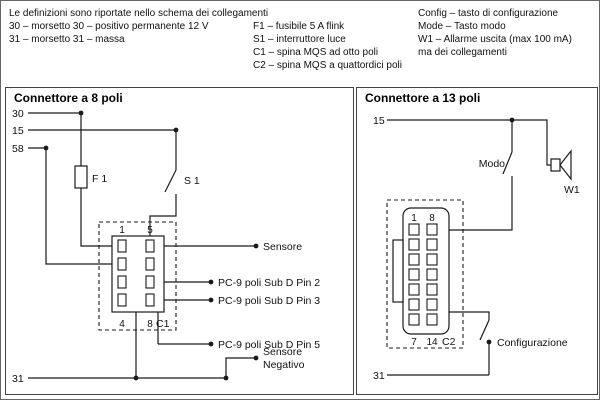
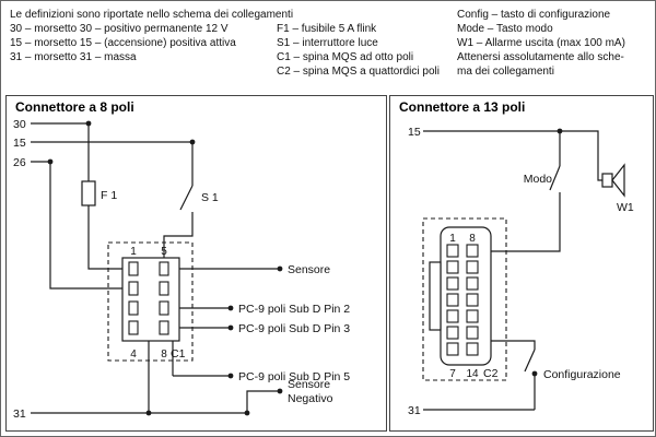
  Le definizioni sono riportate nello schema dei collegamenti
  30 – morsetto 30 – positivo permanente 12 V
+ 15 – morsetto 15 – (accensione) positiva attiva
  31 – morsetto 31 – massa
  F1 – fusibile 5 A flink
  S1 – interruttore luce
  C1 – spina MQS ad otto poli
  C2 – spina MQS a quattordici poli
  Config – tasto di configurazione
  Mode – Tasto modo
  W1 – Allarme uscita (max 100 mA)
+ Attenersi assolutamente allo sche-
  ma dei collegamenti
  Connettore a 8 poli
  30
  15
- 58
+ 26
  31
  F 1
  S 1
  1
  5
  4
  8
  C1
  Sensore
  PC-9 poli Sub D Pin 2
  PC-9 poli Sub D Pin 3
  PC-9 poli Sub D Pin 5
  Sensore
  Negativo
  Connettore a 13 poli
  15
  31
  Modo
  W1
  1
  8
  7
  14
  C2
  Configurazione
